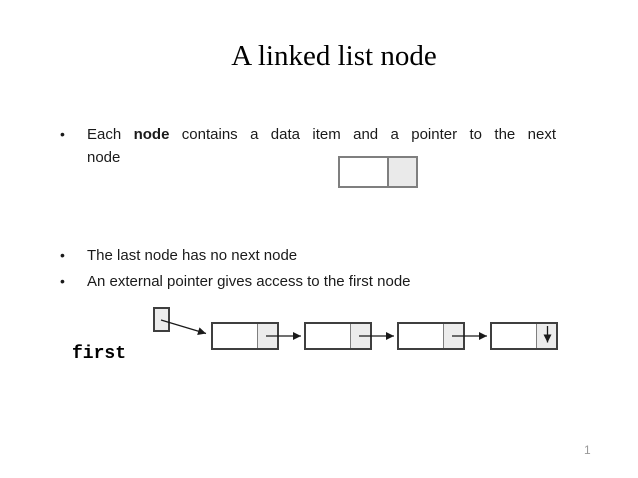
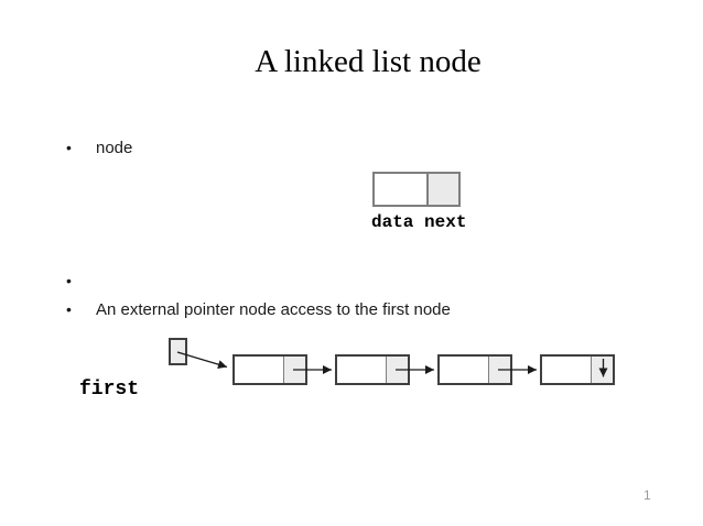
  A linked list node
  •
- Each node contains a data item and a pointer to the next
  node
+ data next
  •
- The last node has no next node
  •
- An external pointer gives access to the first node
+ An external pointer node access to the first node
  first
  1
